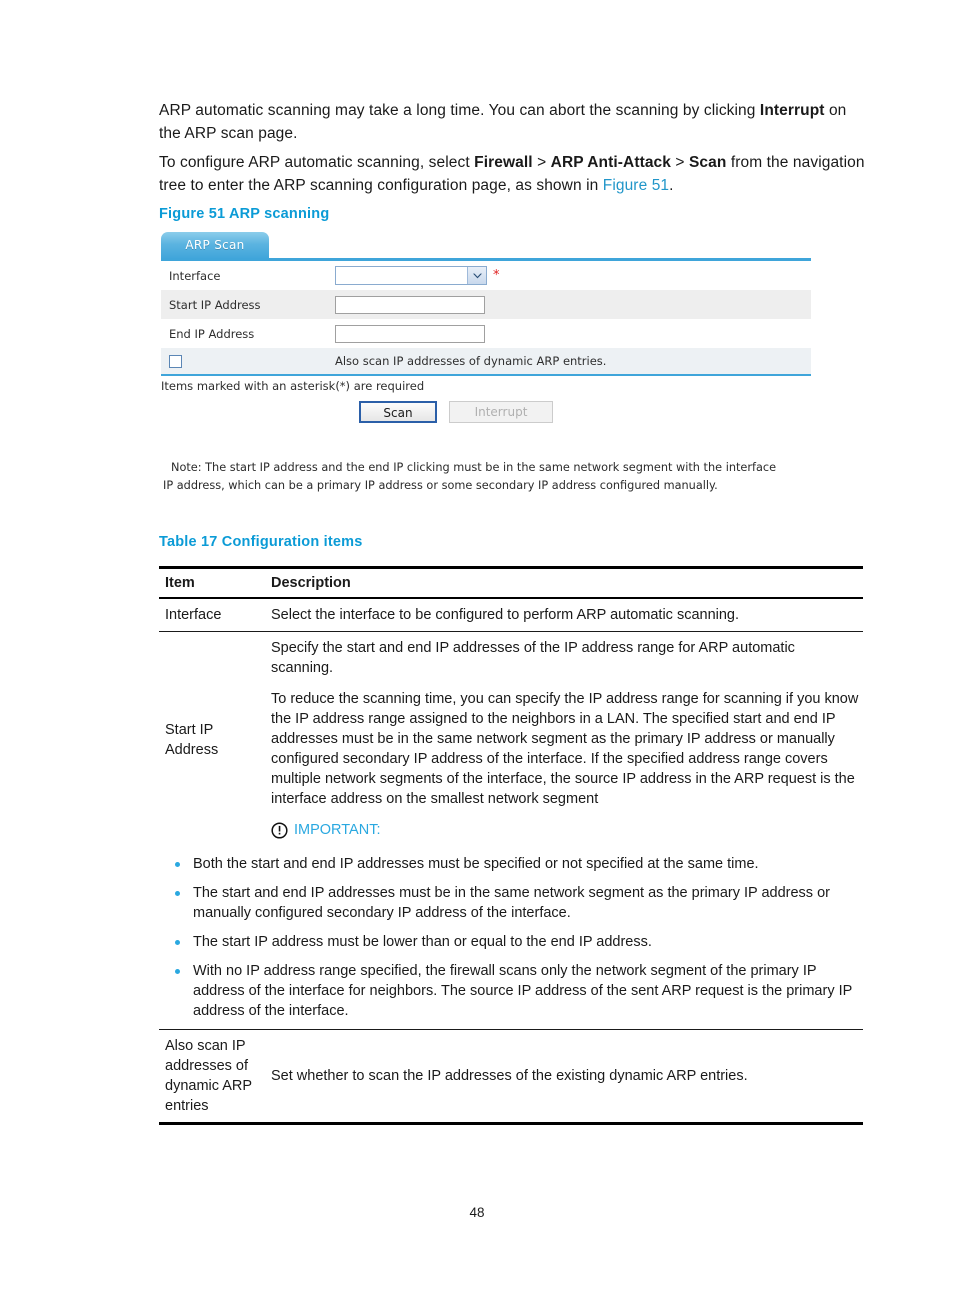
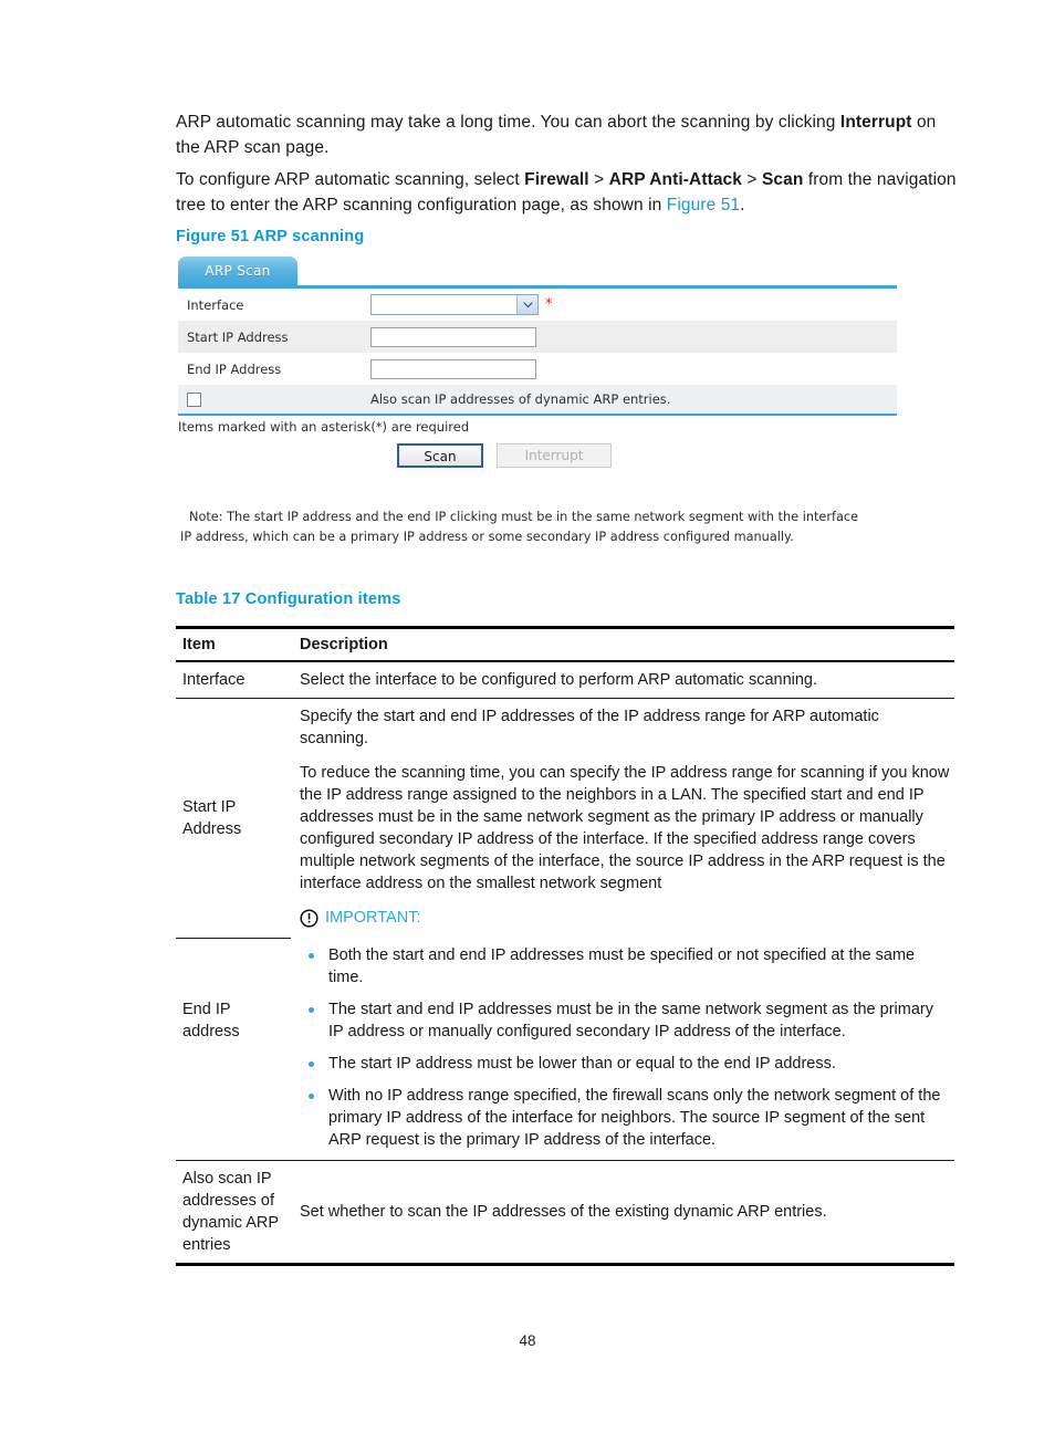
  ARP automatic scanning may take a long time. You can abort the scanning by clicking Interrupt on the ARP scan page.
  To configure ARP automatic scanning, select Firewall > ARP Anti-Attack > Scan from the navigation tree to enter the ARP scanning configuration page, as shown in Figure 51.
  Figure 51 ARP scanning
  ARP Scan
  Interface
  *
  Start IP Address
  End IP Address
  Also scan IP addresses of dynamic ARP entries.
  Items marked with an asterisk(*) are required
  Scan
  Interrupt
  Note: The start IP address and the end IP clicking must be in the same network segment with the interface
  IP address, which can be a primary IP address or some secondary IP address configured manually.
  Table 17 Configuration items
  Item
  Description
  Interface
  Select the interface to be configured to perform ARP automatic scanning.
  Start IP
  Address
  Specify the start and end IP addresses of the IP address range for ARP automatic scanning.
  To reduce the scanning time, you can specify the IP address range for scanning if you know the IP address range assigned to the neighbors in a LAN. The specified start and end IP addresses must be in the same network segment as the primary IP address or manually configured secondary IP address of the interface. If the specified address range covers multiple network segments of the interface, the source IP address in the ARP request is the interface address on the smallest network segment
  IMPORTANT:
+ End IP
+ address
  Both the start and end IP addresses must be specified or not specified at the same time.
  The start and end IP addresses must be in the same network segment as the primary IP address or manually configured secondary IP address of the interface.
  The start IP address must be lower than or equal to the end IP address.
- With no IP address range specified, the firewall scans only the network segment of the primary IP address of the interface for neighbors. The source IP address of the sent ARP request is the primary IP address of the interface.
+ With no IP address range specified, the firewall scans only the network segment of the primary IP address of the interface for neighbors. The source IP segment of the sent ARP request is the primary IP address of the interface.
  Also scan IP
  addresses of
  dynamic ARP
  entries
  Set whether to scan the IP addresses of the existing dynamic ARP entries.
  48
